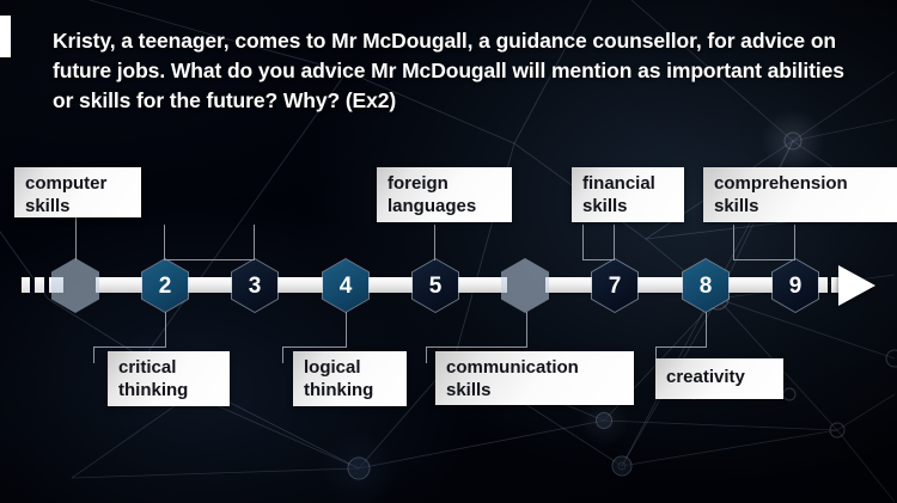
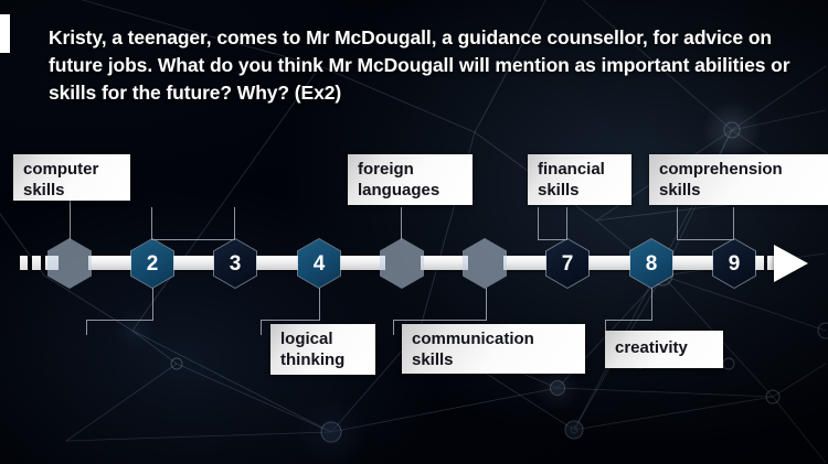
- Kristy, a teenager, comes to Mr McDougall, a guidance counsellor, for advice on future jobs. What do you advice Mr McDougall will mention as important abilities or skills for the future? Why? (Ex2)
+ Kristy, a teenager, comes to Mr McDougall, a guidance counsellor, for advice on future jobs. What do you think Mr McDougall will mention as important abilities or skills for the future? Why? (Ex2)
  2
  3
  4
- 5
  7
  8
  9
  computer skills
  foreign languages
  financial skills
  comprehension skills
- critical thinking
  logical thinking
  communication skills
  creativity
